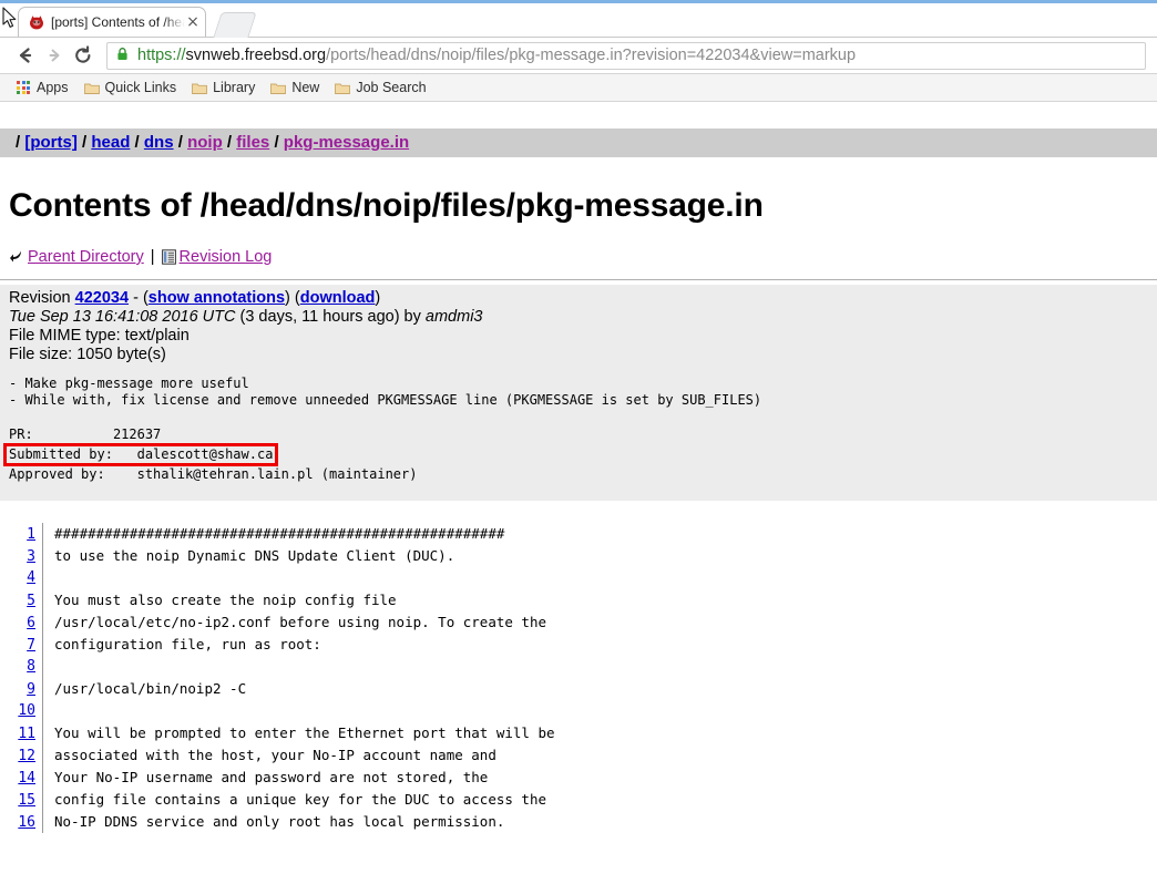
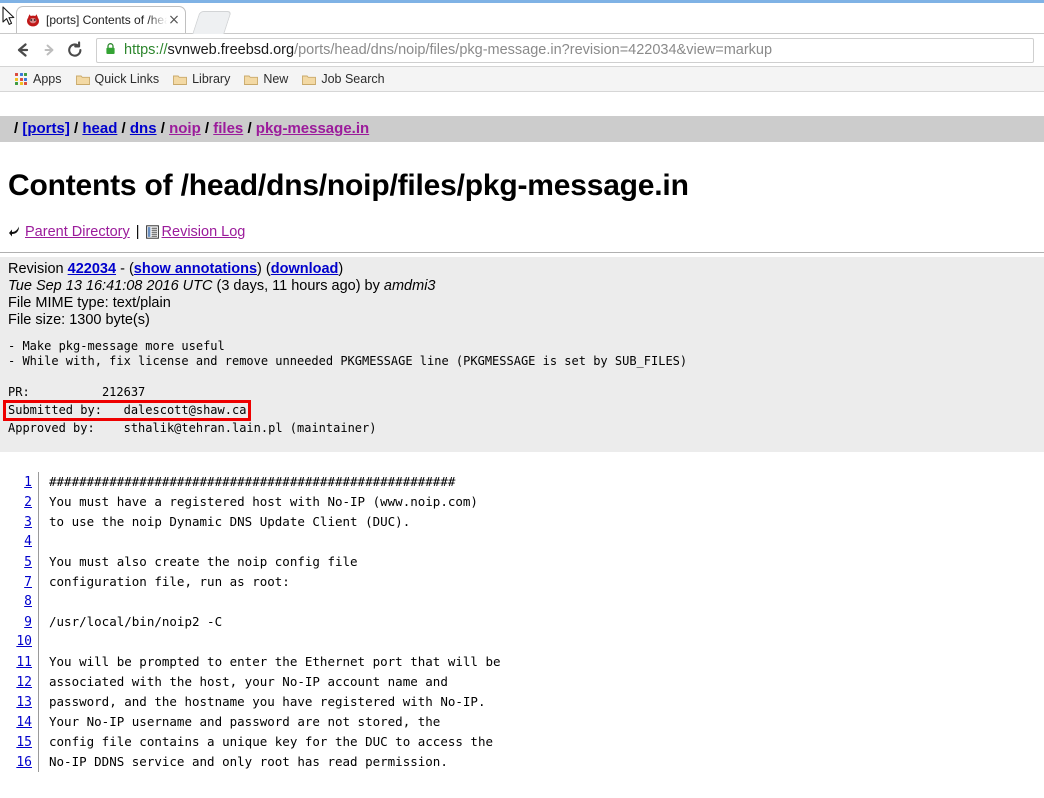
  [ports] Contents of /he
  ×
  https://
  svnweb.freebsd.org
  /ports/head/dns/noip/files/pkg-message.in?revision=422034&view=markup
  Apps
  Quick Links
  Library
  New
  Job Search
  / [ports] / head / dns / noip / files / pkg-message.in
  Contents of /head/dns/noip/files/pkg-message.in
  Parent Directory
  |
  Revision Log
  Revision 422034 - (show annotations) (download)
  Tue Sep 13 16:41:08 2016 UTC (3 days, 11 hours ago) by amdmi3
  File MIME type: text/plain
- File size: 1050 byte(s)
+ File size: 1300 byte(s)
  - Make pkg-message more useful - While with, fix license and remove unneeded PKGMESSAGE line (PKGMESSAGE is set by SUB_FILES) PR: 212637 Submitted by: dalescott@shaw.ca Approved by: sthalik@tehran.lain.pl (maintainer)
  1
  ######################################################
+ 2
+ You must have a registered host with No-IP (www.noip.com)
  3
  to use the noip Dynamic DNS Update Client (DUC).
  4
  5
  You must also create the noip config file
- 6
- /usr/local/etc/no-ip2.conf before using noip. To create the
  7
  configuration file, run as root:
  8
  9
  /usr/local/bin/noip2 -C
  10
  11
  You will be prompted to enter the Ethernet port that will be
  12
  associated with the host, your No-IP account name and
+ 13
+ password, and the hostname you have registered with No-IP.
  14
  Your No-IP username and password are not stored, the
  15
  config file contains a unique key for the DUC to access the
  16
- No-IP DDNS service and only root has local permission.
+ No-IP DDNS service and only root has read permission.
